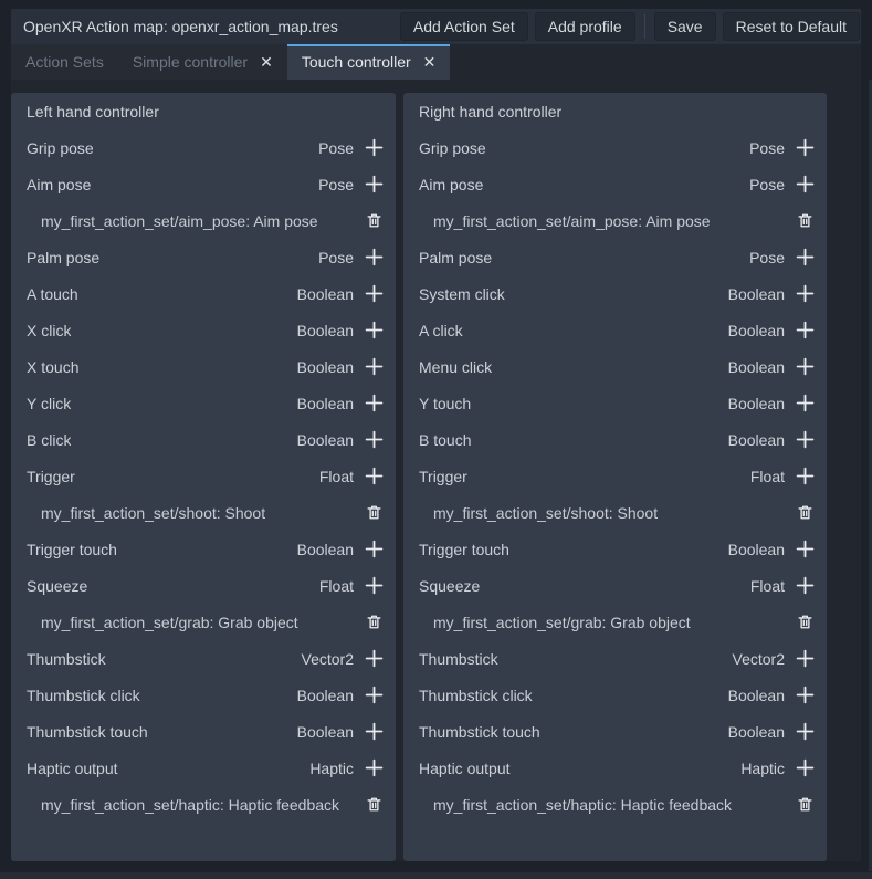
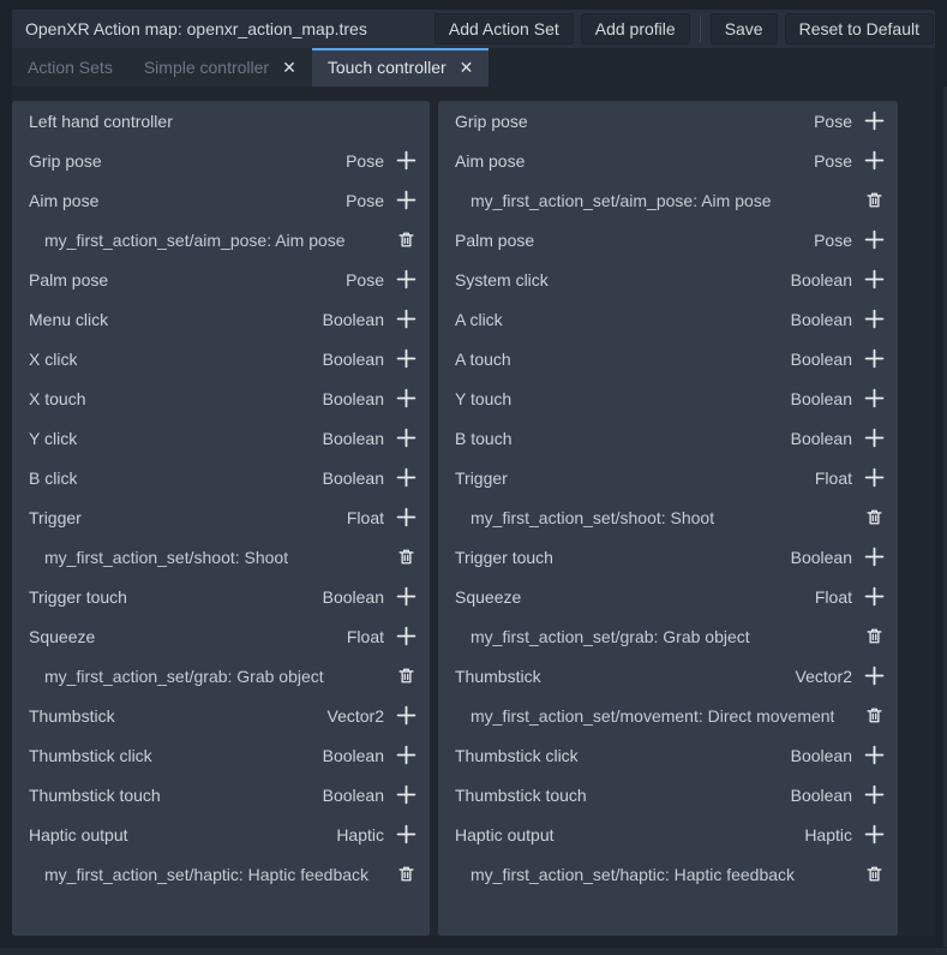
  OpenXR Action map: openxr_action_map.tres
  Add Action Set
  Add profile
  Save
  Reset to Default
  Action Sets
  Simple controller
  ✕
  Touch controller
  ✕
  Left hand controller
  Grip pose
  Pose
  Aim pose
  Pose
  my_first_action_set/aim_pose: Aim pose
  Palm pose
  Pose
- A touch
+ Menu click
  Boolean
  X click
  Boolean
  X touch
  Boolean
  Y click
  Boolean
  B click
  Boolean
  Trigger
  Float
  my_first_action_set/shoot: Shoot
  Trigger touch
  Boolean
  Squeeze
  Float
  my_first_action_set/grab: Grab object
  Thumbstick
  Vector2
  Thumbstick click
  Boolean
  Thumbstick touch
  Boolean
  Haptic output
  Haptic
  my_first_action_set/haptic: Haptic feedback
- Right hand controller
  Grip pose
  Pose
  Aim pose
  Pose
  my_first_action_set/aim_pose: Aim pose
  Palm pose
  Pose
  System click
  Boolean
  A click
  Boolean
- Menu click
+ A touch
  Boolean
  Y touch
  Boolean
  B touch
  Boolean
  Trigger
  Float
  my_first_action_set/shoot: Shoot
  Trigger touch
  Boolean
  Squeeze
  Float
  my_first_action_set/grab: Grab object
  Thumbstick
  Vector2
+ my_first_action_set/movement: Direct movement
  Thumbstick click
  Boolean
  Thumbstick touch
  Boolean
  Haptic output
  Haptic
  my_first_action_set/haptic: Haptic feedback
